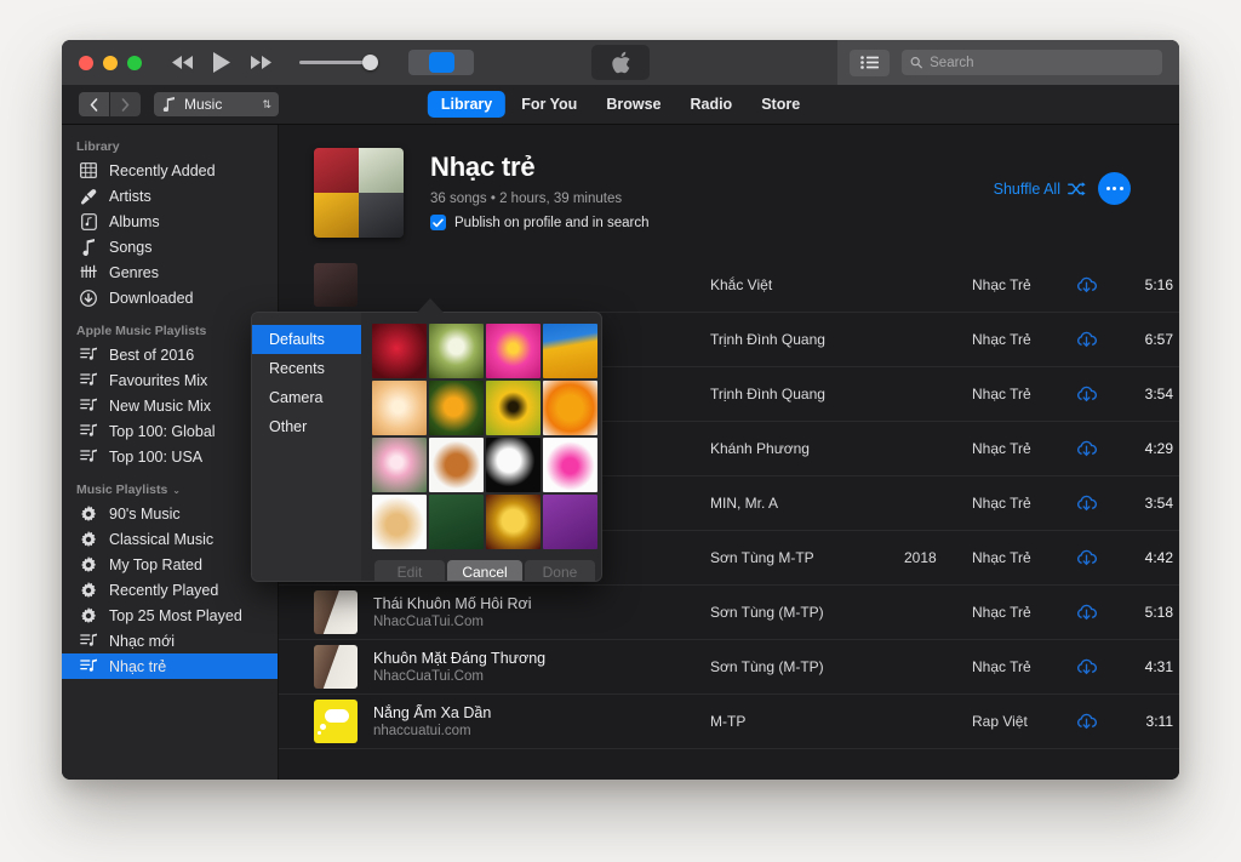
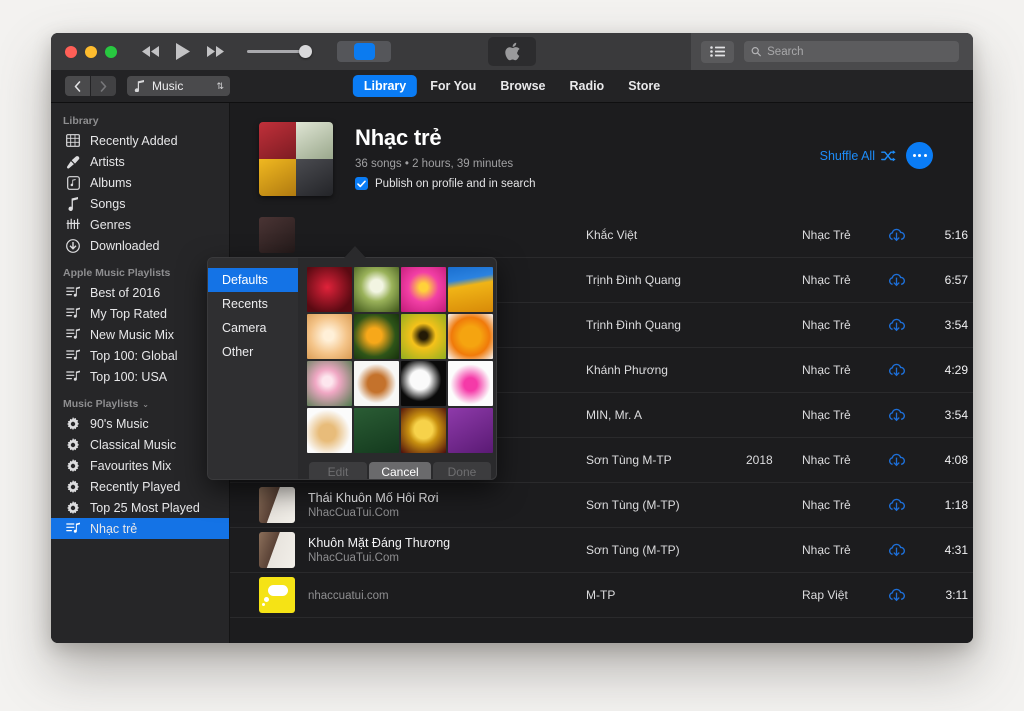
  Search
  Music
  ⇅
  Library
  For You
  Browse
  Radio
  Store
  Library
  Recently Added
  Artists
  Albums
  Songs
  Genres
  Downloaded
  Apple Music Playlists
  Best of 2016
- Favourites Mix
+ My Top Rated
  New Music Mix
  Top 100: Global
  Top 100: USA
  Music Playlists
  ⌄
  90's Music
  Classical Music
- My Top Rated
+ Favourites Mix
  Recently Played
  Top 25 Most Played
- Nhạc mới
  Nhạc trẻ
  Nhạc trẻ
  36 songs • 2 hours, 39 minutes
  Publish on profile and in search
  Shuffle All
  Khắc Việt
  Nhạc Trẻ
  5:16
  Trịnh Đình Quang
  Nhạc Trẻ
  6:57
  Trịnh Đình Quang
  Nhạc Trẻ
  3:54
  Khánh Phương
  Nhạc Trẻ
  4:29
  MIN, Mr. A
  Nhạc Trẻ
  3:54
  Sơn Tùng M-TP
  2018
  Nhạc Trẻ
- 4:42
+ 4:08
  Thái Khuôn Mố Hôi Rơi
  NhacCuaTui.Com
  Sơn Tùng (M-TP)
  Nhạc Trẻ
- 5:18
+ 1:18
  Khuôn Mặt Đáng Thương
  NhacCuaTui.Com
  Sơn Tùng (M-TP)
  Nhạc Trẻ
  4:31
- Nắng Ấm Xa Dần
  nhaccuatui.com
  M-TP
  Rap Việt
  3:11
  Defaults
  Recents
  Camera
  Other
  Edit
  Cancel
  Done
